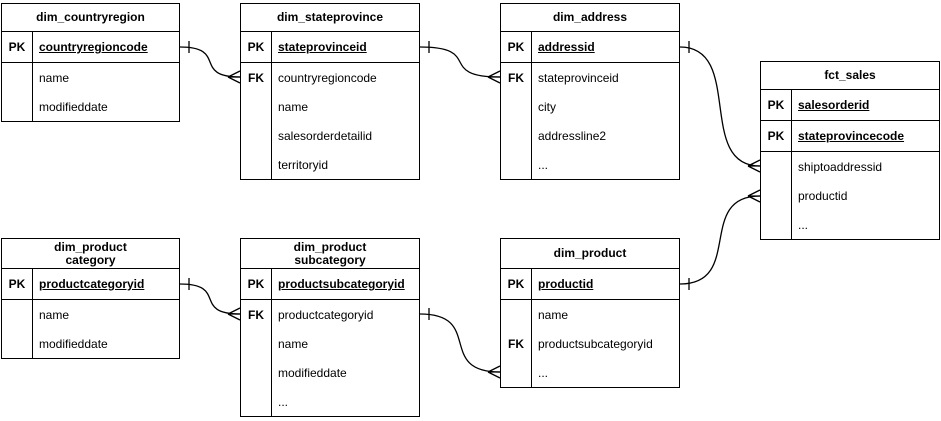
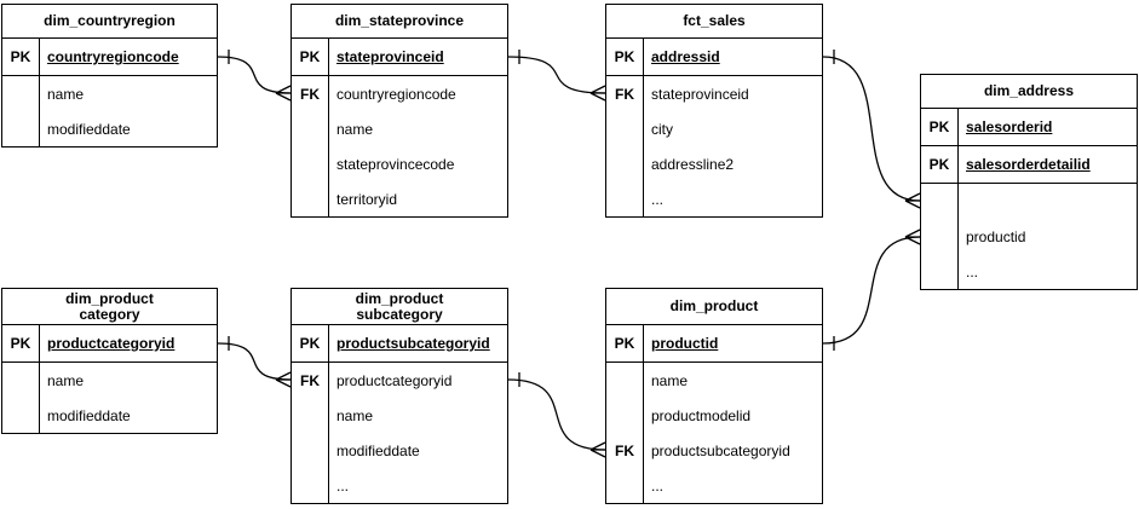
  dim_countryregion
  PK
  countryregioncode
  name
  modifieddate
  dim_stateprovince
  PK
  stateprovinceid
  FK
  countryregioncode
  name
- salesorderdetailid
+ stateprovincecode
  territoryid
- dim_address
+ fct_sales
  PK
  addressid
  FK
  stateprovinceid
  city
  addressline2
  ...
- fct_sales
+ dim_address
  PK
  salesorderid
  PK
- stateprovincecode
+ salesorderdetailid
- shiptoaddressid
  productid
  ...
  dim_product
  category
  PK
  productcategoryid
  name
  modifieddate
  dim_product
  subcategory
  PK
  productsubcategoryid
  FK
  productcategoryid
  name
  modifieddate
  ...
  dim_product
  PK
  productid
  name
+ productmodelid
  FK
  productsubcategoryid
  ...
